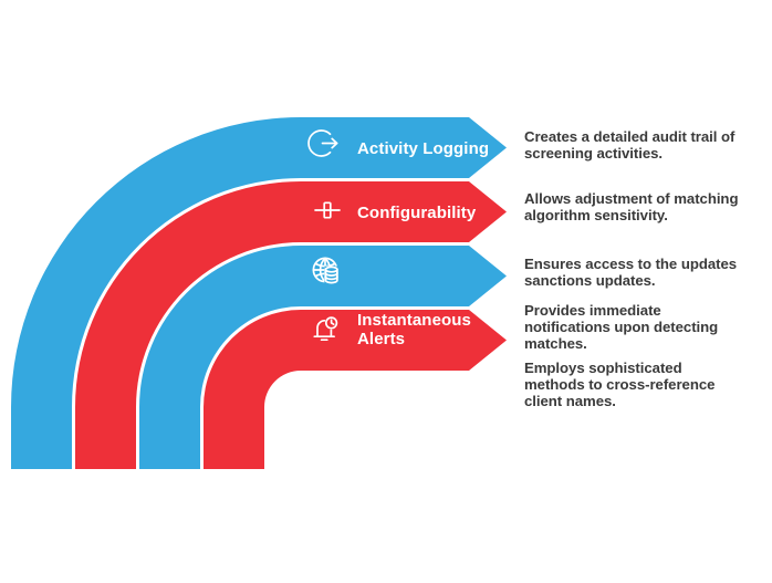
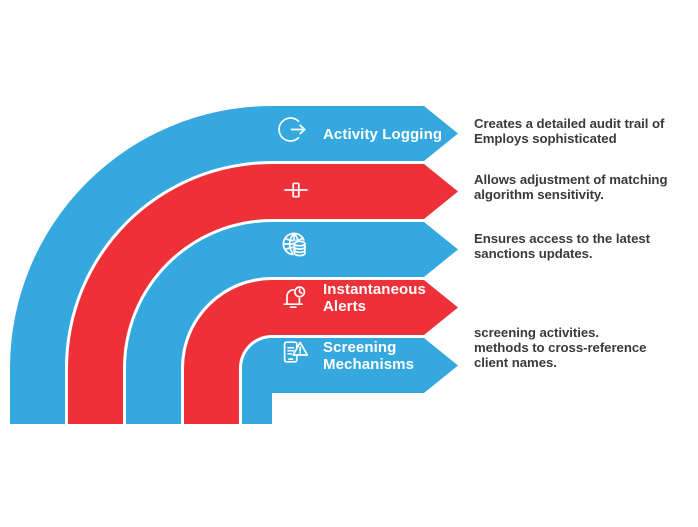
  Activity Logging
- Configurability
  Instantaneous Alerts
+ Screening Mechanisms
- Creates a detailed audit trail of screening activities.
+ Creates a detailed audit trail of Employs sophisticated
  Allows adjustment of matching algorithm sensitivity.
- Ensures access to the updates sanctions updates.
+ Ensures access to the latest sanctions updates.
- Provides immediate notifications upon detecting matches.
- Employs sophisticated methods to cross-reference client names.
+ screening activities. methods to cross-reference client names.
